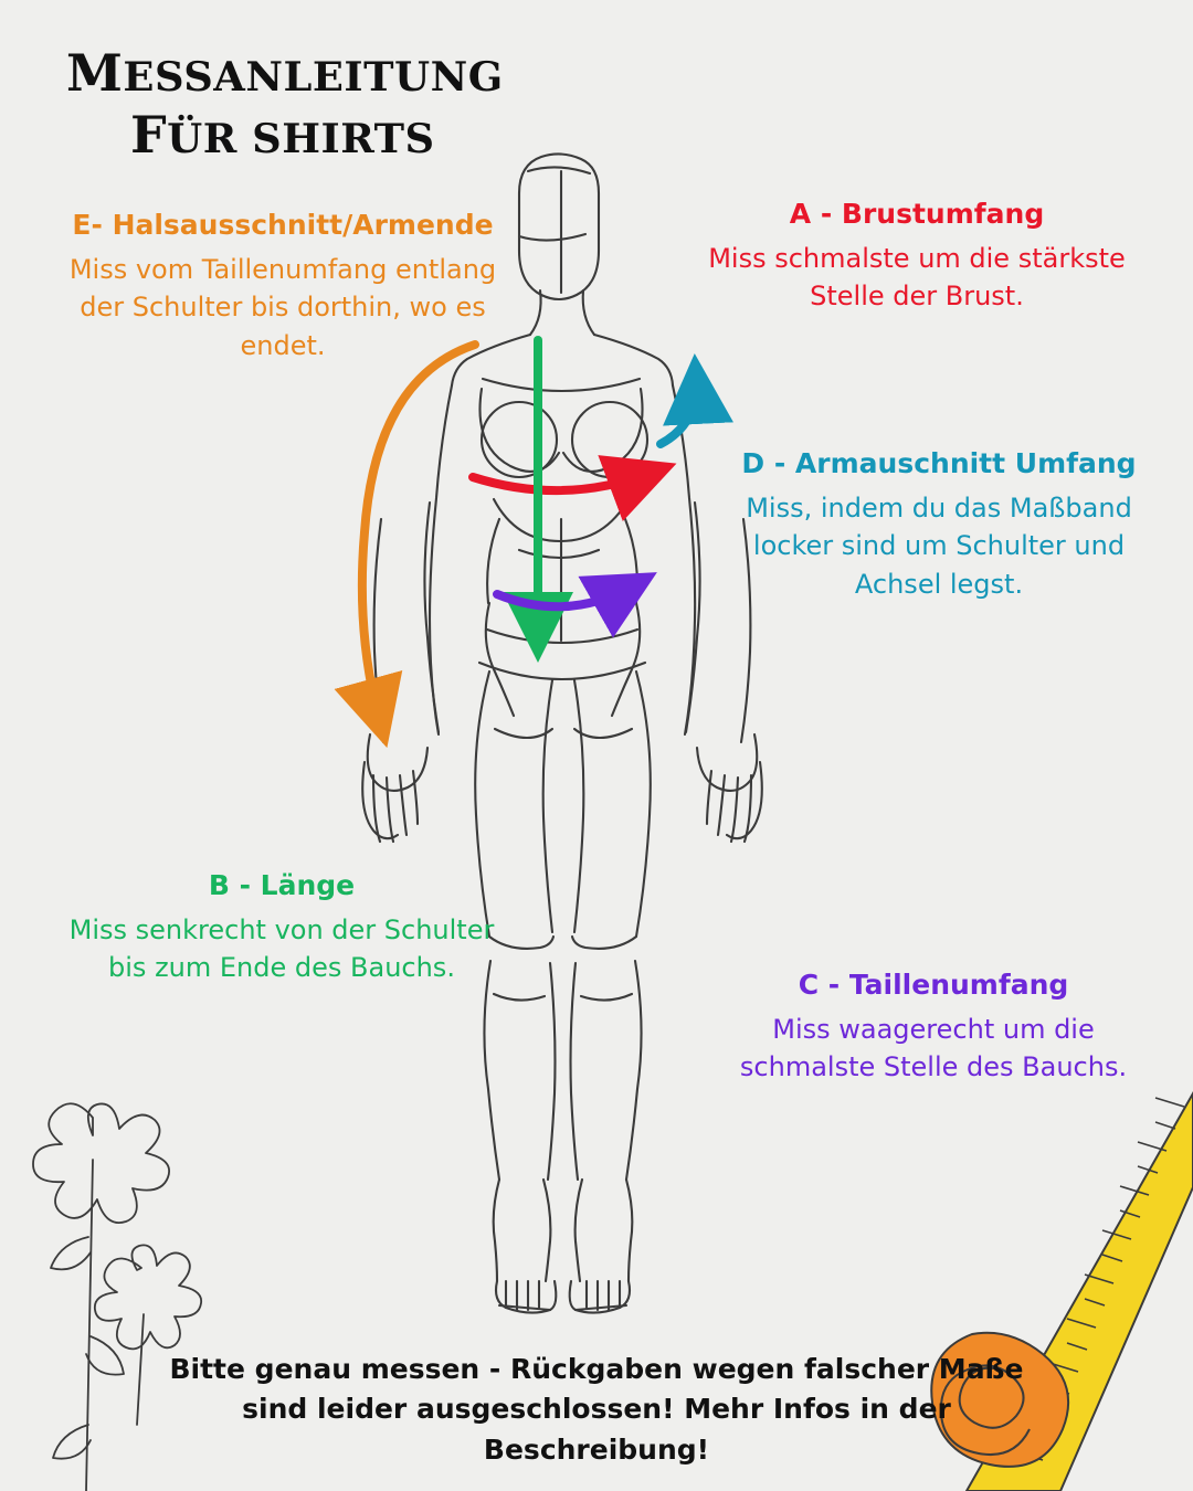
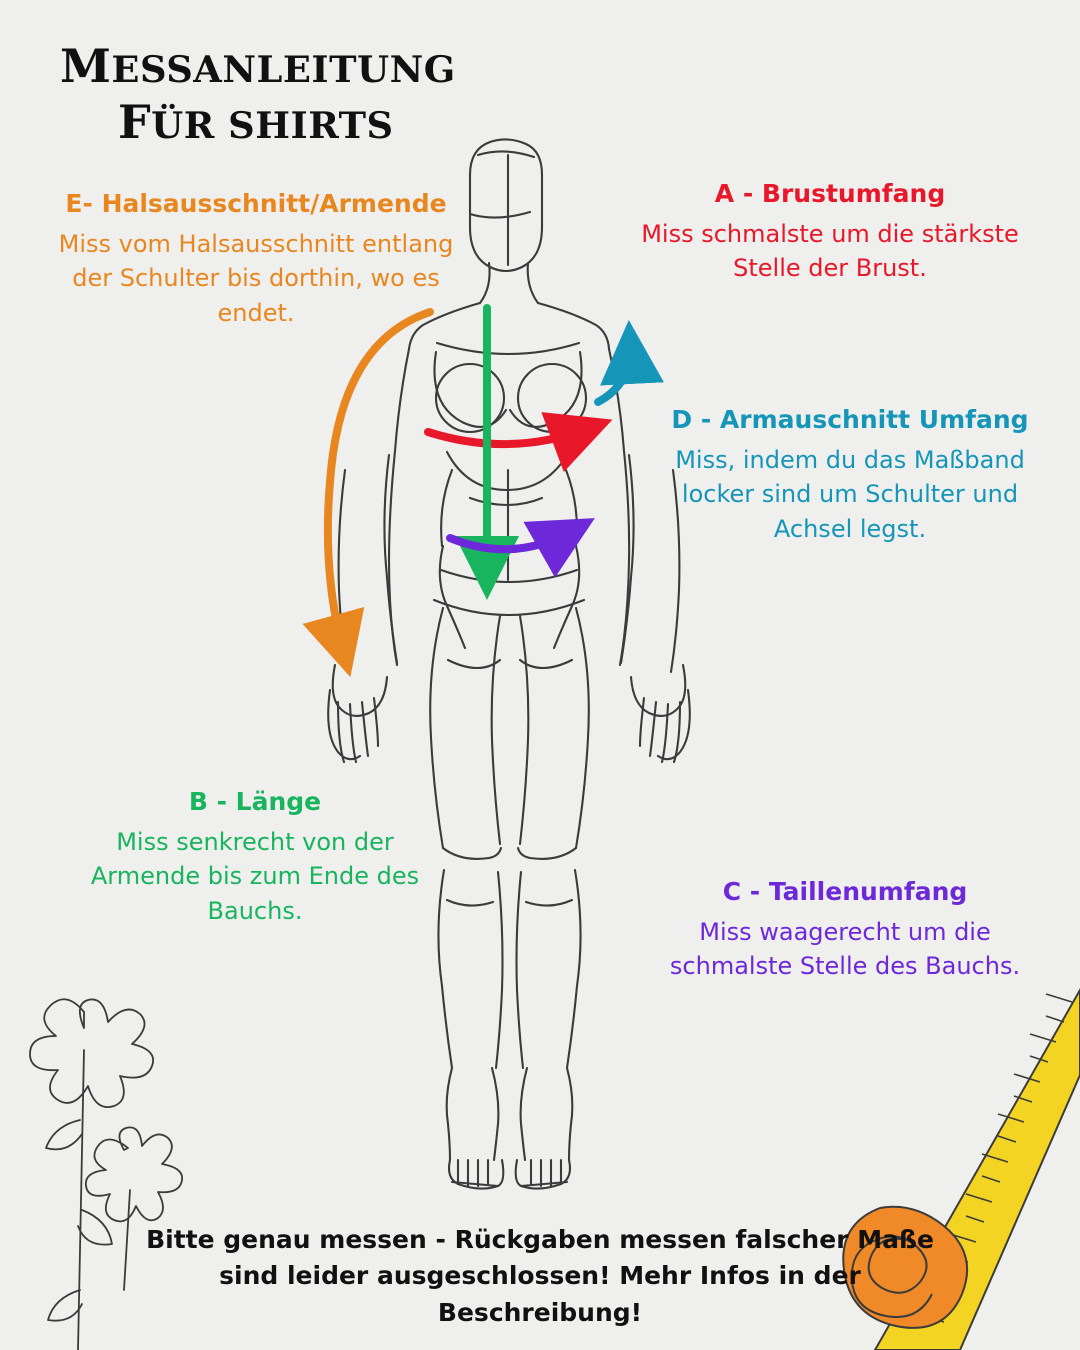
  MESSANLEITUNG
  FÜR SHIRTS
  E- Halsausschnitt/Armende
- Miss vom Taillenumfang entlang der Schulter bis dorthin, wo es endet.
+ Miss vom Halsausschnitt entlang der Schulter bis dorthin, wo es endet.
  A - Brustumfang
  Miss schmalste um die stärkste Stelle der Brust.
  D - Armauschnitt Umfang
  Miss, indem du das Maßband locker sind um Schulter und Achsel legst.
  B - Länge
- Miss senkrecht von der Schulter bis zum Ende des Bauchs.
+ Miss senkrecht von der Armende bis zum Ende des Bauchs.
  C - Taillenumfang
  Miss waagerecht um die schmalste Stelle des Bauchs.
- Bitte genau messen - Rückgaben wegen falscher Maße sind leider ausgeschlossen! Mehr Infos in der Beschreibung!
+ Bitte genau messen - Rückgaben messen falscher Maße sind leider ausgeschlossen! Mehr Infos in der Beschreibung!
